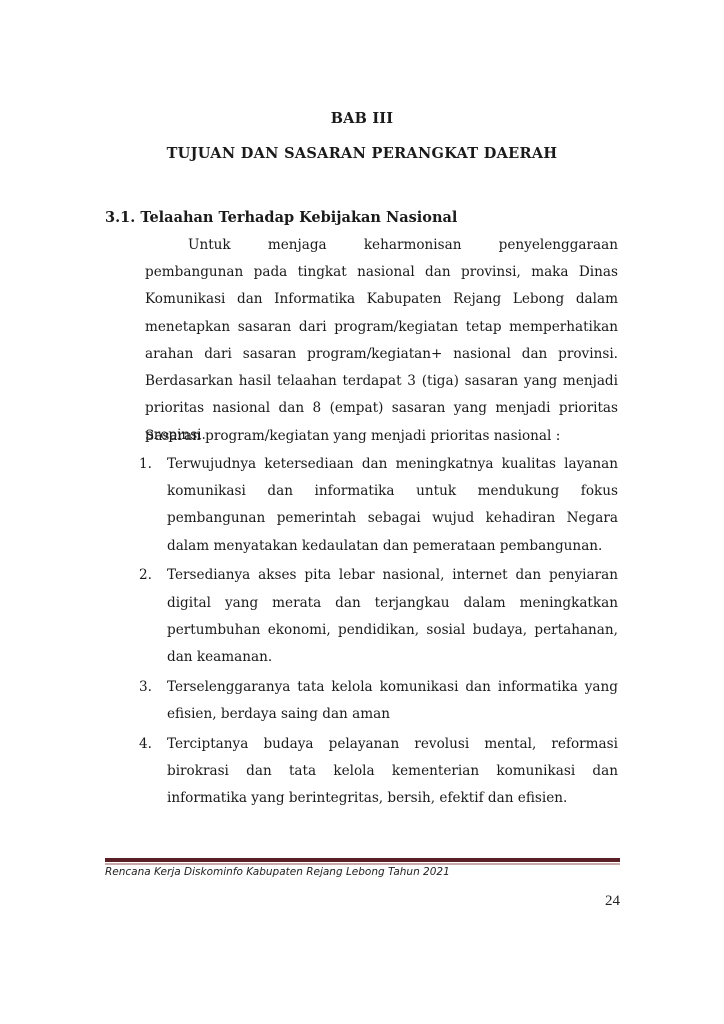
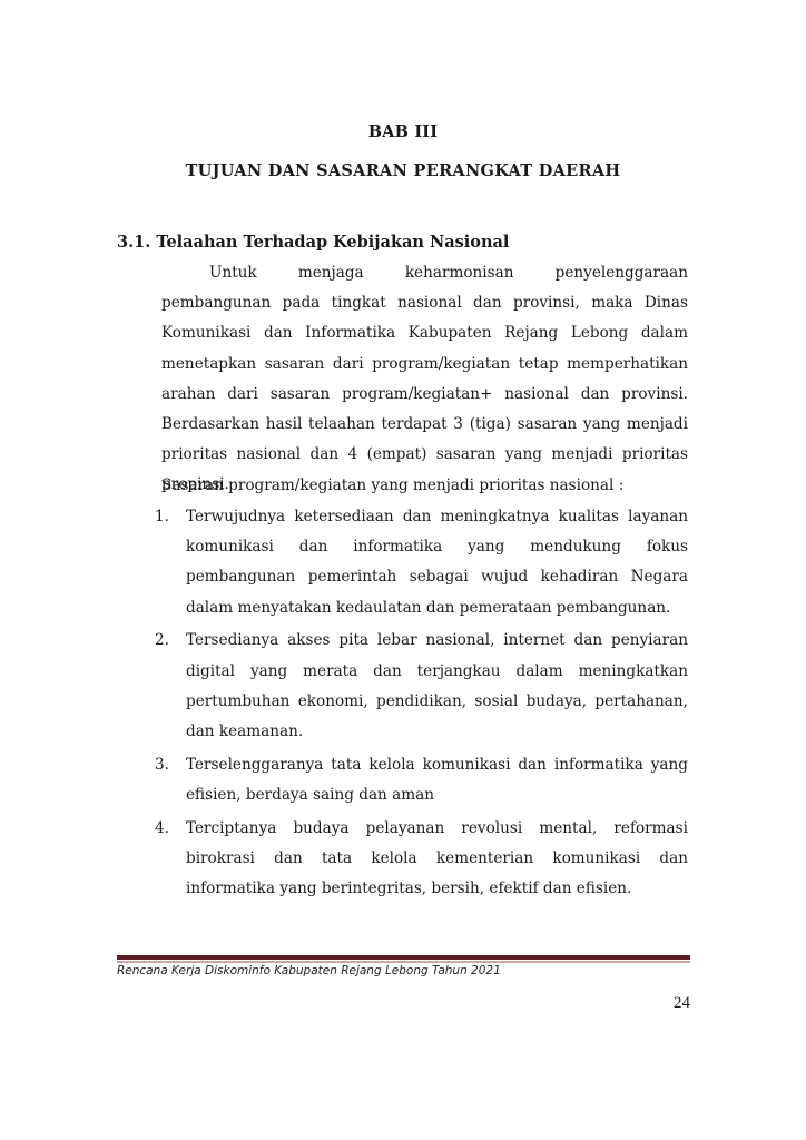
  BAB III
  TUJUAN DAN SASARAN PERANGKAT DAERAH
  3.1. Telaahan Terhadap Kebijakan Nasional
- Untuk menjaga keharmonisan penyelenggaraan pembangunan pada tingkat nasional dan provinsi, maka Dinas Komunikasi dan Informatika Kabupaten Rejang Lebong dalam menetapkan sasaran dari program/kegiatan tetap memperhatikan arahan dari sasaran program/kegiatan+ nasional dan provinsi. Berdasarkan hasil telaahan terdapat 3 (tiga) sasaran yang menjadi prioritas nasional dan 8 (empat) sasaran yang menjadi prioritas propinsi.
+ Untuk menjaga keharmonisan penyelenggaraan pembangunan pada tingkat nasional dan provinsi, maka Dinas Komunikasi dan Informatika Kabupaten Rejang Lebong dalam menetapkan sasaran dari program/kegiatan tetap memperhatikan arahan dari sasaran program/kegiatan+ nasional dan provinsi. Berdasarkan hasil telaahan terdapat 3 (tiga) sasaran yang menjadi prioritas nasional dan 4 (empat) sasaran yang menjadi prioritas propinsi.
  Sasaran program/kegiatan yang menjadi prioritas nasional :
  1.
- Terwujudnya ketersediaan dan meningkatnya kualitas layanan komunikasi dan informatika untuk mendukung fokus pembangunan pemerintah sebagai wujud kehadiran Negara dalam menyatakan kedaulatan dan pemerataan pembangunan.
+ Terwujudnya ketersediaan dan meningkatnya kualitas layanan komunikasi dan informatika yang mendukung fokus pembangunan pemerintah sebagai wujud kehadiran Negara dalam menyatakan kedaulatan dan pemerataan pembangunan.
  2.
  Tersedianya akses pita lebar nasional, internet dan penyiaran digital yang merata dan terjangkau dalam meningkatkan pertumbuhan ekonomi, pendidikan, sosial budaya, pertahanan, dan keamanan.
  3.
  Terselenggaranya tata kelola komunikasi dan informatika yang efisien, berdaya saing dan aman
  4.
  Terciptanya budaya pelayanan revolusi mental, reformasi birokrasi dan tata kelola kementerian komunikasi dan informatika yang berintegritas, bersih, efektif dan efisien.
  Rencana Kerja Diskominfo Kabupaten Rejang Lebong Tahun 2021
  24
